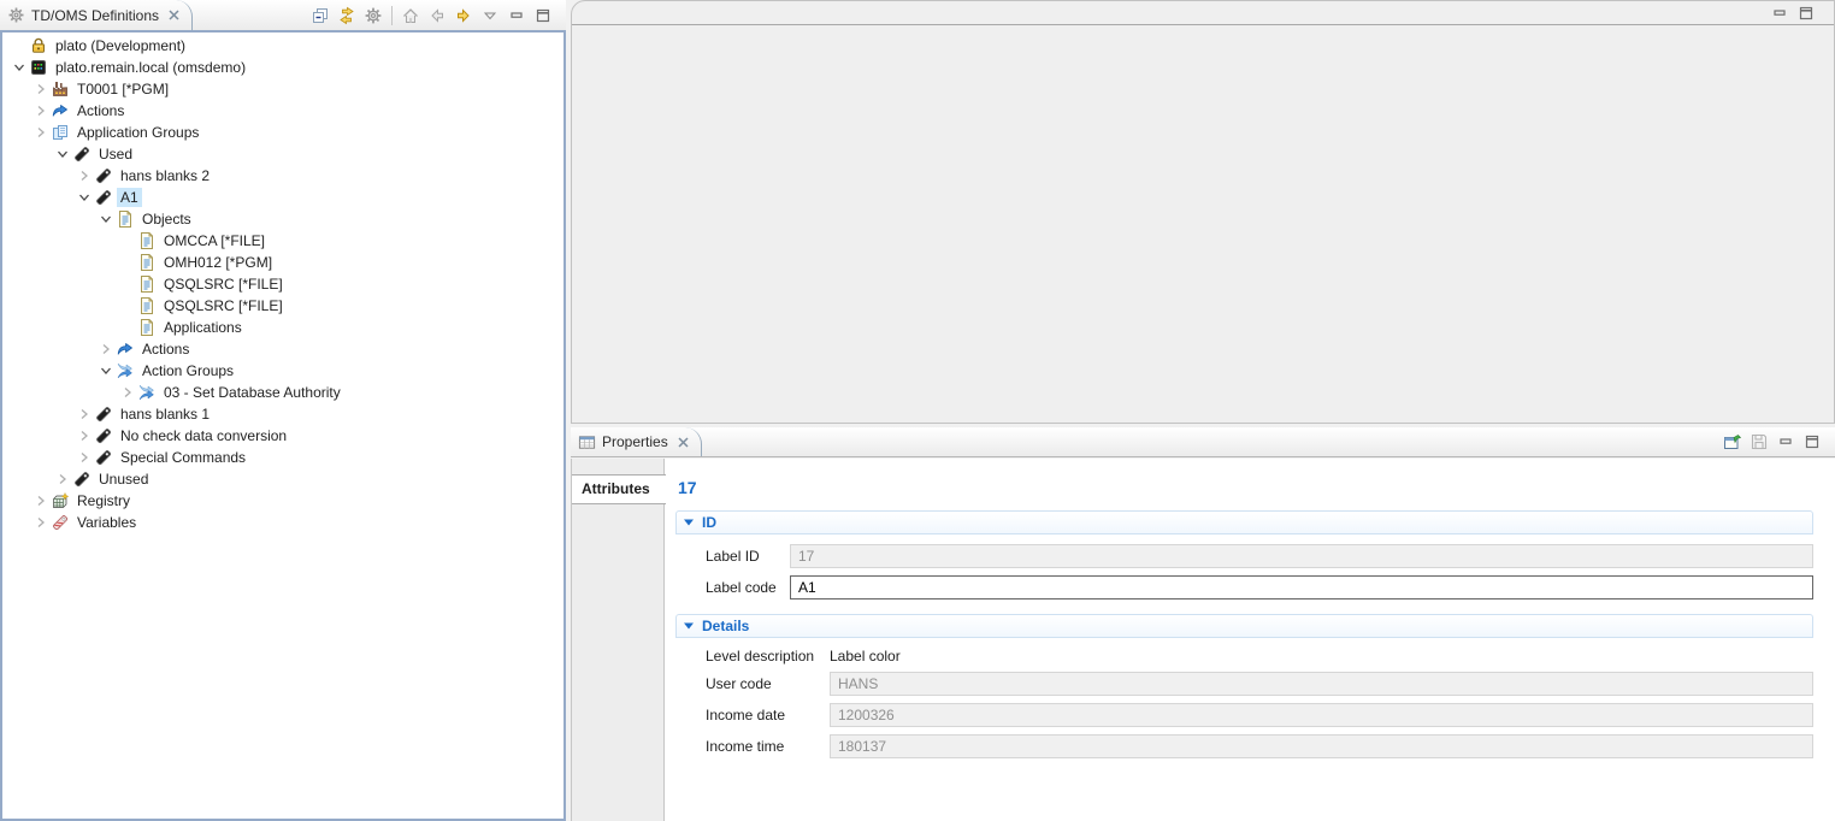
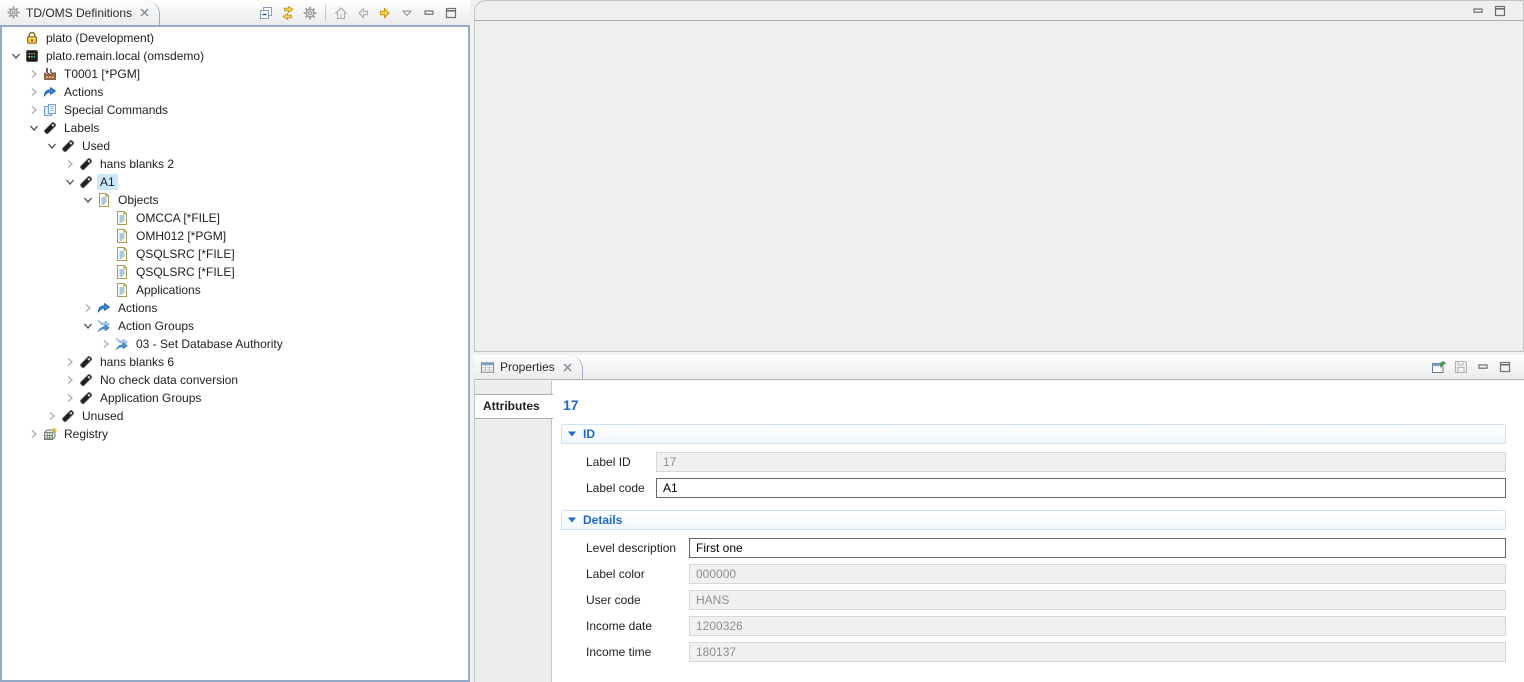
  TD/OMS Definitions
  plato (Development)
  plato.remain.local (omsdemo)
  T0001 [*PGM]
  Actions
- Application Groups
+ Special Commands
+ Labels
  Used
  hans blanks 2
  A1
  Objects
  OMCCA [*FILE]
  OMH012 [*PGM]
  QSQLSRC [*FILE]
  QSQLSRC [*FILE]
  Applications
  Actions
  Action Groups
  03 - Set Database Authority
- hans blanks 1
+ hans blanks 6
  No check data conversion
- Special Commands
+ Application Groups
  Unused
  Registry
- Variables
  Properties
  Attributes
  17
  ID
  Label ID
  17
  Label code
  A1
  Details
  Level description
+ First one
  Label color
+ 000000
  User code
  HANS
  Income date
  1200326
  Income time
  180137
